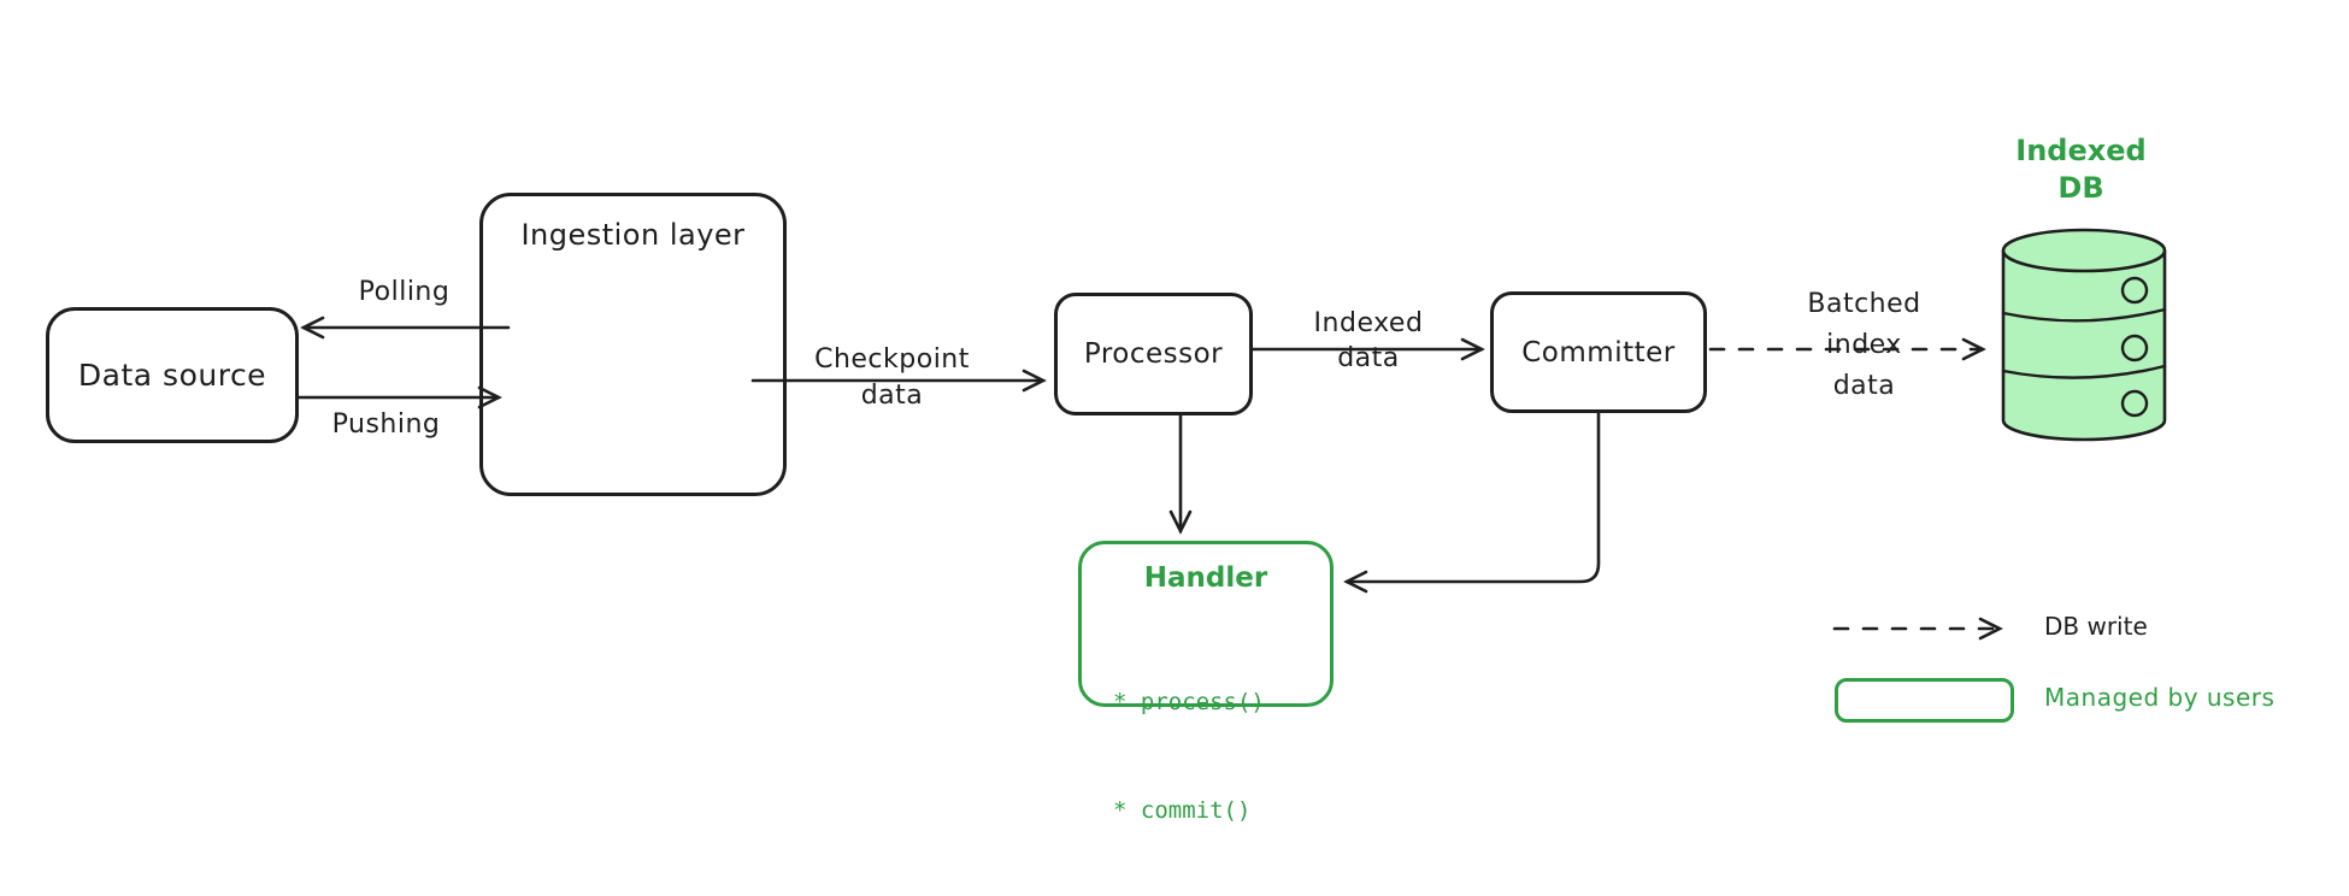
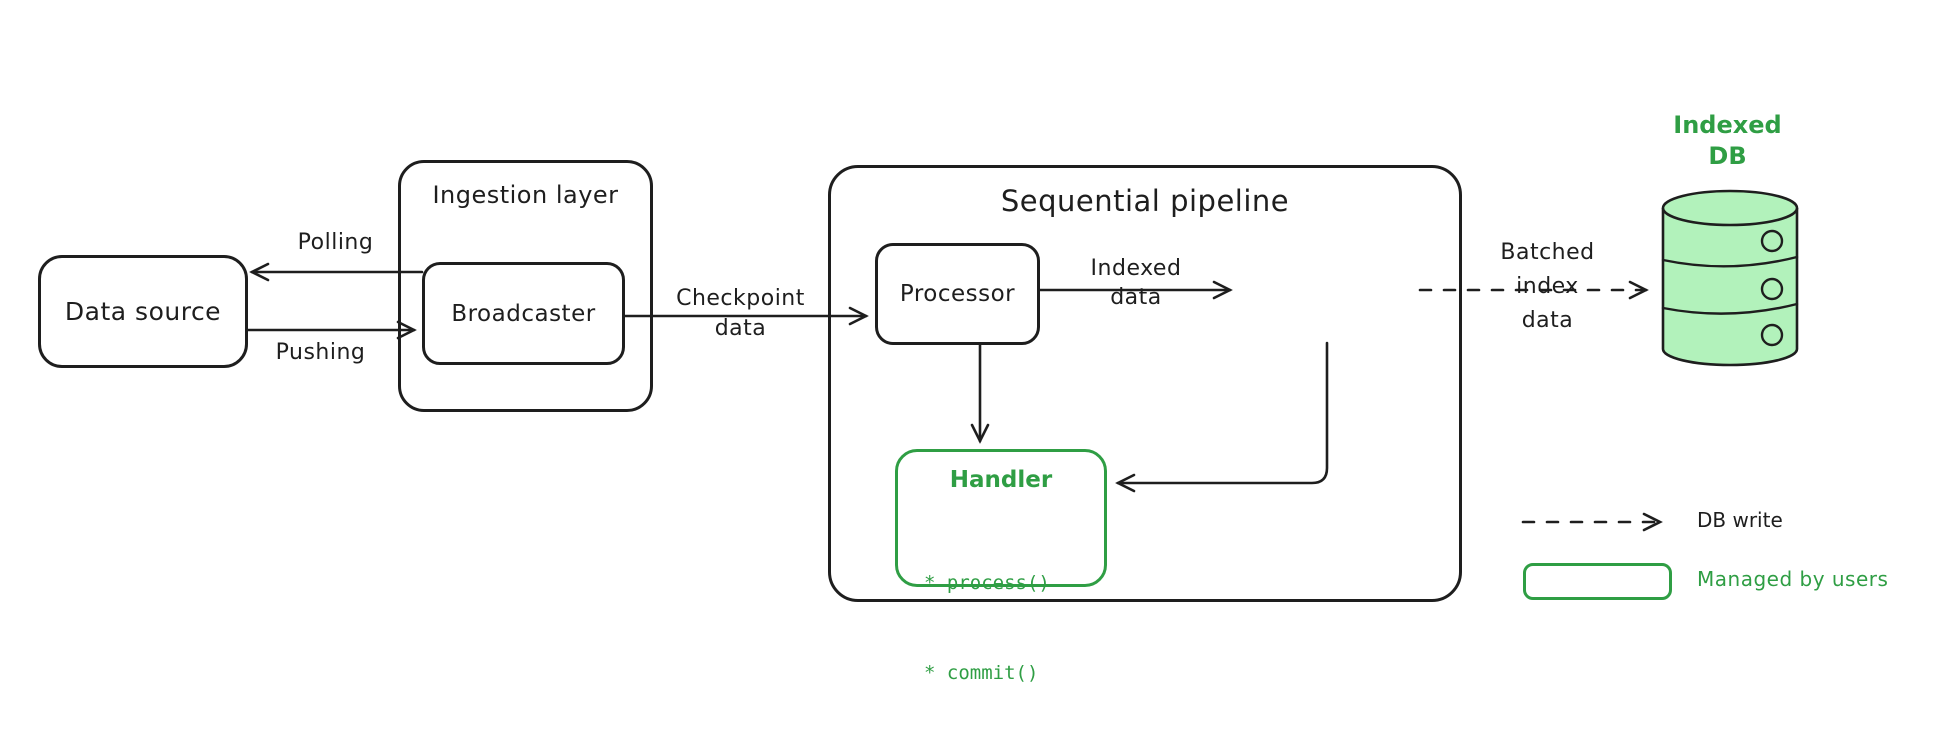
  Data source
  Ingestion layer
+ Broadcaster
+ Sequential pipeline
  Processor
- Committer
  Handler
  * process()
  * commit()
  Polling
  Pushing
  Checkpoint
  data
  Indexed
  data
  Batched
  index
  data
  Indexed
  DB
  DB write
  Managed by users
